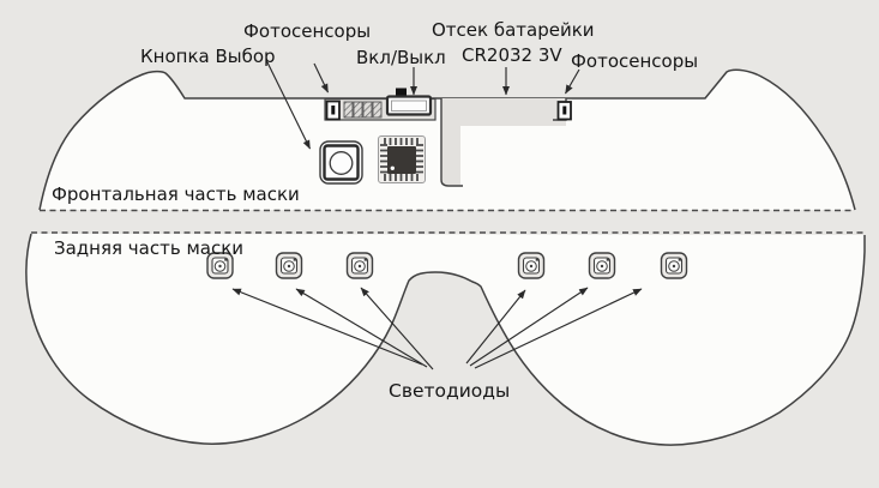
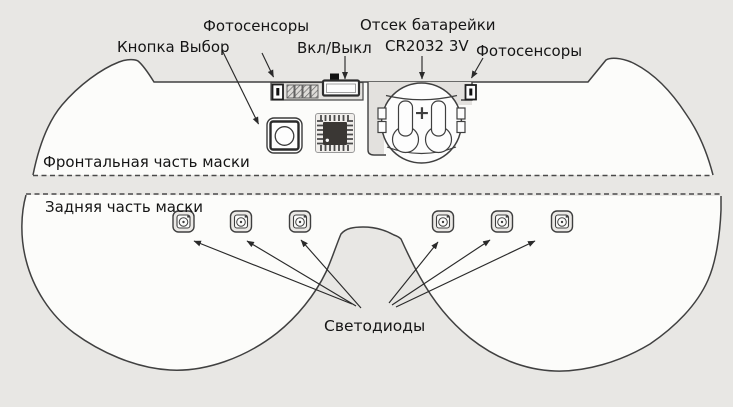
+ +
  Фотосенсоры
  Кнопка Выбор
  Вкл/Выкл
  Отсек батарейки
  CR2032 3V
  Фотосенсоры
  Фронтальная часть маски
  Задняя часть маски
  Светодиоды
